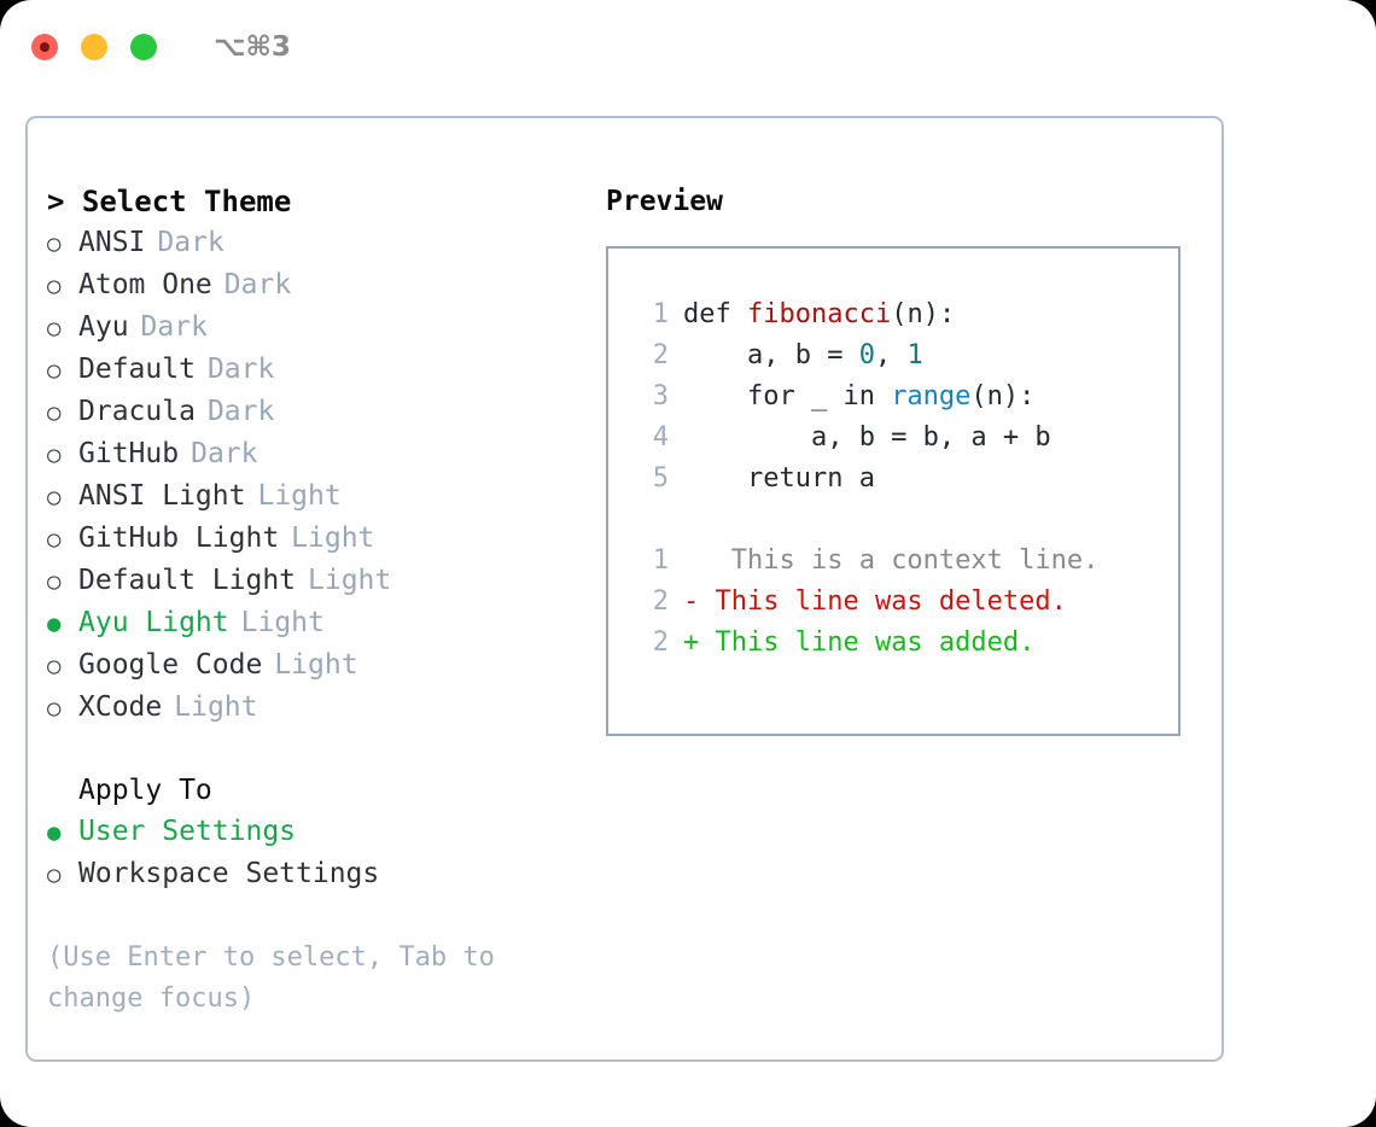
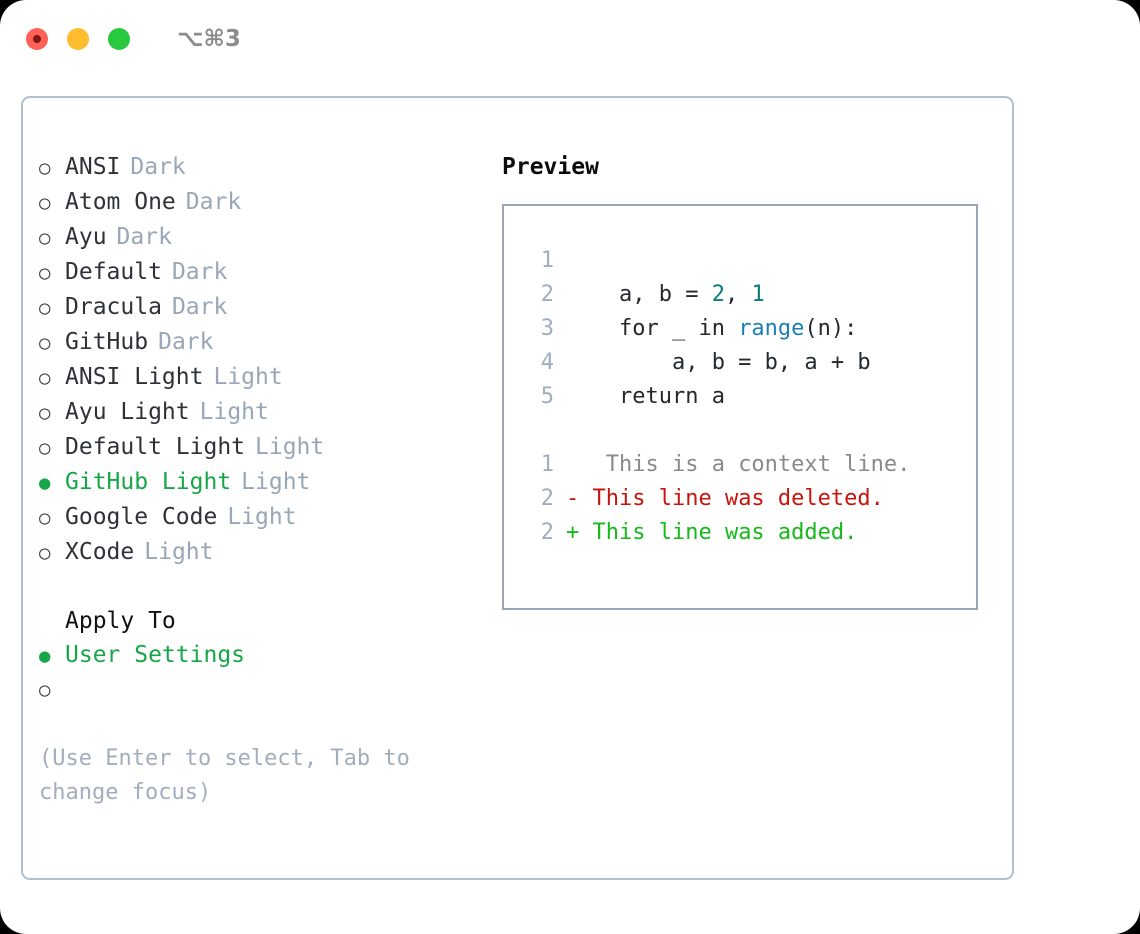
  ⌥⌘3
- > Select Theme
  ○
  ANSI
  Dark
  ○
  Atom One
  Dark
  ○
  Ayu
  Dark
  ○
  Default
  Dark
  ○
  Dracula
  Dark
  ○
  GitHub
  Dark
  ○
  ANSI Light
  Light
  ○
- GitHub Light
+ Ayu Light
  Light
  ○
  Default Light
  Light
  ●
- Ayu Light
+ GitHub Light
  Light
  ○
  Google Code
  Light
  ○
  XCode
  Light
  Apply To
  ●
  User Settings
  ○
- Workspace Settings
  (Use Enter to select, Tab to change focus)
  Preview
  1
- def fibonacci(n):
  2
- a, b = 0, 1
+ a, b = 2, 1
  3
  for _ in range(n):
  4
  a, b = b, a + b
  5
  return a
  1
  This is a context line.
  2
  -
  This line was deleted.
  2
  +
  This line was added.
